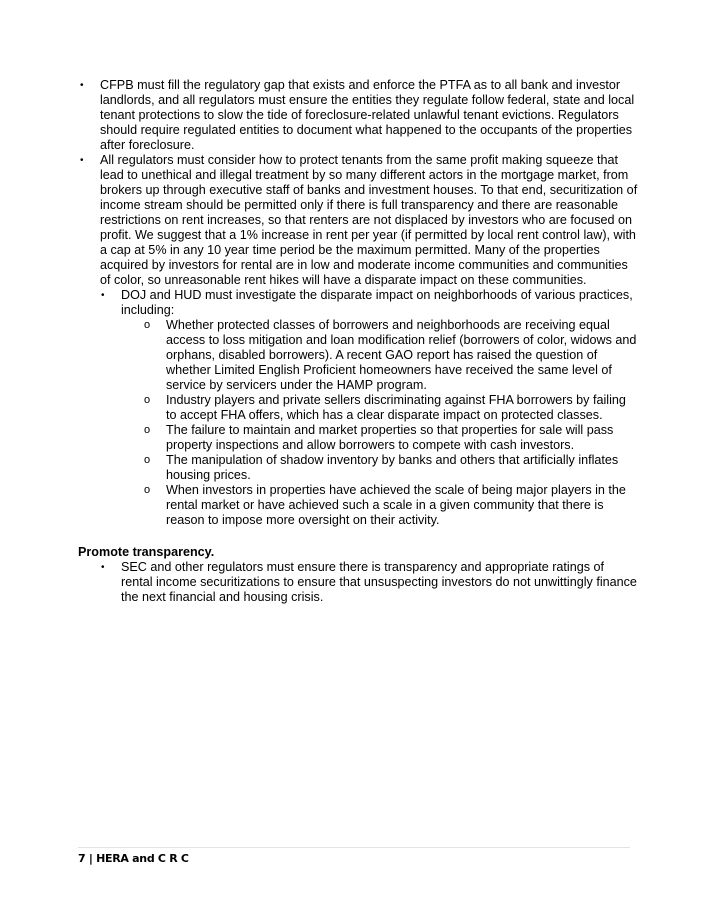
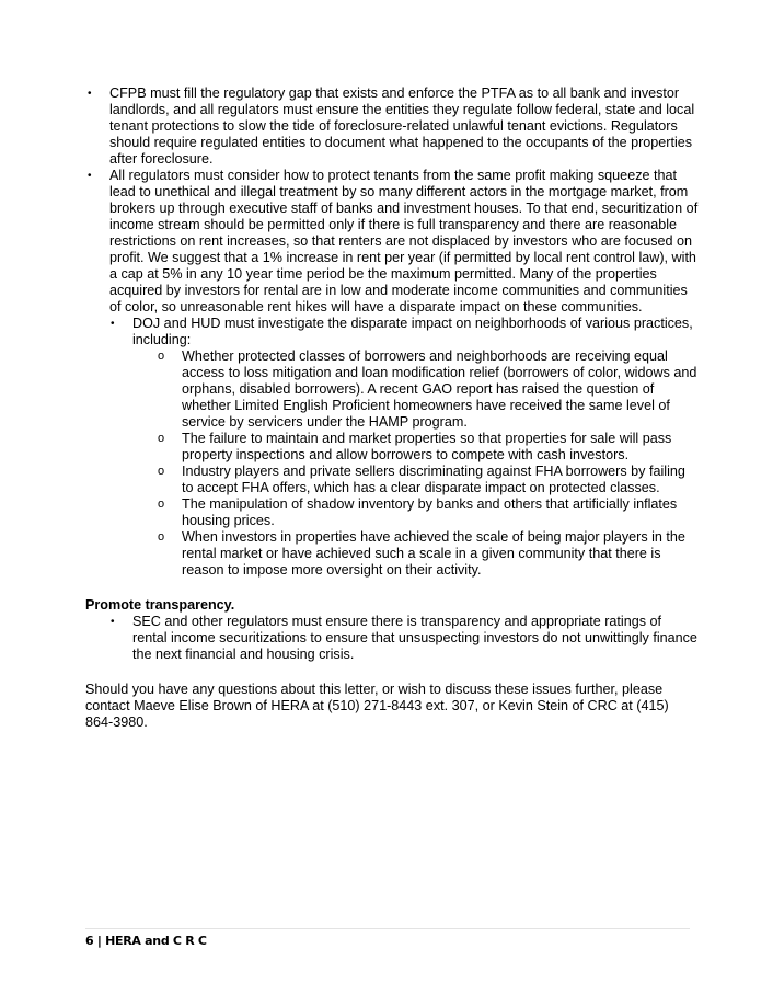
  •
  CFPB must fill the regulatory gap that exists and enforce the PTFA as to all bank and investor landlords, and all regulators must ensure the entities they regulate follow federal, state and local tenant protections to slow the tide of foreclosure-related unlawful tenant evictions. Regulators should require regulated entities to document what happened to the occupants of the properties after foreclosure.
  •
  All regulators must consider how to protect tenants from the same profit making squeeze that lead to unethical and illegal treatment by so many different actors in the mortgage market, from brokers up through executive staff of banks and investment houses. To that end, securitization of income stream should be permitted only if there is full transparency and there are reasonable restrictions on rent increases, so that renters are not displaced by investors who are focused on profit. We suggest that a 1% increase in rent per year (if permitted by local rent control law), with a cap at 5% in any 10 year time period be the maximum permitted. Many of the properties acquired by investors for rental are in low and moderate income communities and communities of color, so unreasonable rent hikes will have a disparate impact on these communities.
  •
  DOJ and HUD must investigate the disparate impact on neighborhoods of various practices, including:
  o
  Whether protected classes of borrowers and neighborhoods are receiving equal access to loss mitigation and loan modification relief (borrowers of color, widows and orphans, disabled borrowers). A recent GAO report has raised the question of whether Limited English Proficient homeowners have received the same level of service by servicers under the HAMP program.
  o
- Industry players and private sellers discriminating against FHA borrowers by failing to accept FHA offers, which has a clear disparate impact on protected classes.
+ The failure to maintain and market properties so that properties for sale will pass property inspections and allow borrowers to compete with cash investors.
  o
- The failure to maintain and market properties so that properties for sale will pass property inspections and allow borrowers to compete with cash investors.
+ Industry players and private sellers discriminating against FHA borrowers by failing to accept FHA offers, which has a clear disparate impact on protected classes.
  o
  The manipulation of shadow inventory by banks and others that artificially inflates housing prices.
  o
  When investors in properties have achieved the scale of being major players in the rental market or have achieved such a scale in a given community that there is reason to impose more oversight on their activity.
  Promote transparency.
  •
  SEC and other regulators must ensure there is transparency and appropriate ratings of rental income securitizations to ensure that unsuspecting investors do not unwittingly finance the next financial and housing crisis.
+ Should you have any questions about this letter, or wish to discuss these issues further, please contact Maeve Elise Brown of HERA at (510) 271-8443 ext. 307, or Kevin Stein of CRC at (415) 864-3980.
- 7 | HERA and C R C
+ 6 | HERA and C R C
